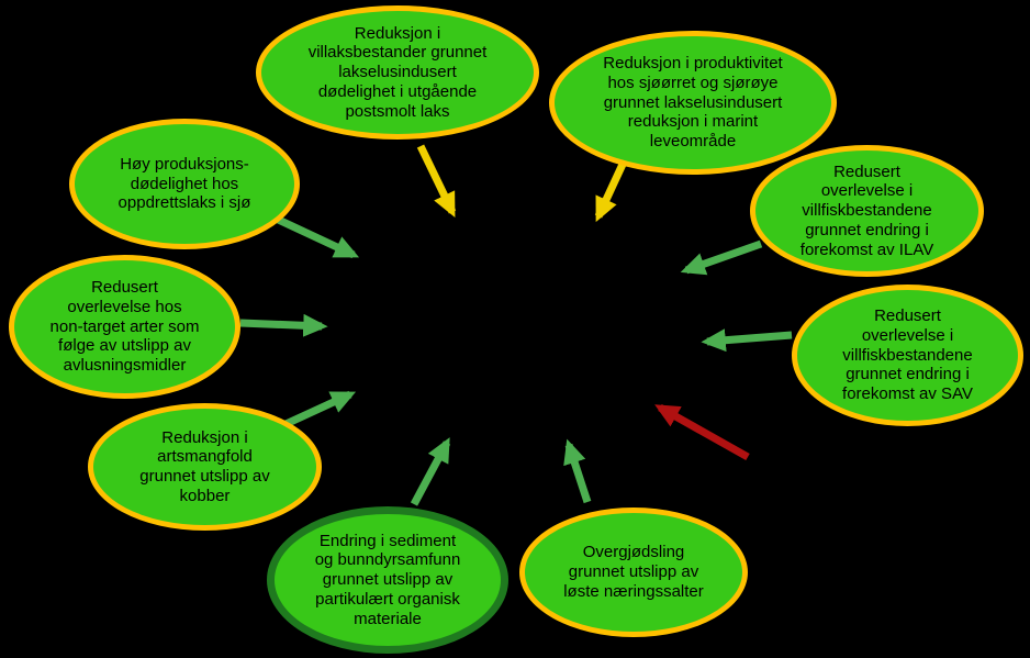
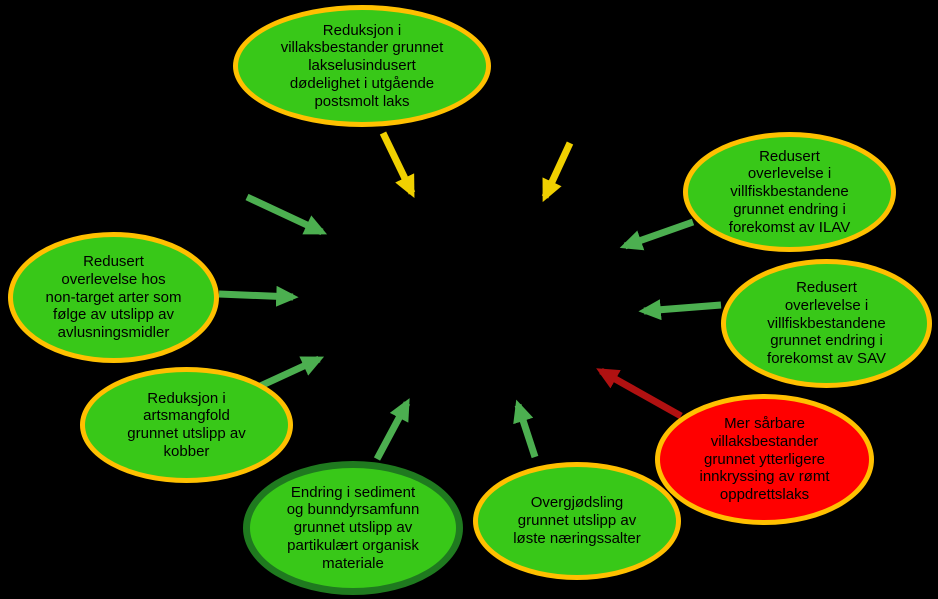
  Reduksjon i
  villaksbestander grunnet
  lakselusindusert
  dødelighet i utgående
  postsmolt laks
- Reduksjon i produktivitet
- hos sjøørret og sjørøye
- grunnet lakselusindusert
- reduksjon i marint
- leveområde
- Høy produksjons-
- dødelighet hos
- oppdrettslaks i sjø
  Redusert
  overlevelse hos
  non-target arter som
  følge av utslipp av
  avlusningsmidler
  Reduksjon i
  artsmangfold
  grunnet utslipp av
  kobber
  Endring i sediment
  og bunndyrsamfunn
  grunnet utslipp av
  partikulært organisk
  materiale
  Overgjødsling
  grunnet utslipp av
  løste næringssalter
+ Mer sårbare
+ villaksbestander
+ grunnet ytterligere
+ innkryssing av rømt
+ oppdrettslaks
  Redusert
  overlevelse i
  villfiskbestandene
  grunnet endring i
  forekomst av SAV
  Redusert
  overlevelse i
  villfiskbestandene
  grunnet endring i
  forekomst av ILAV
